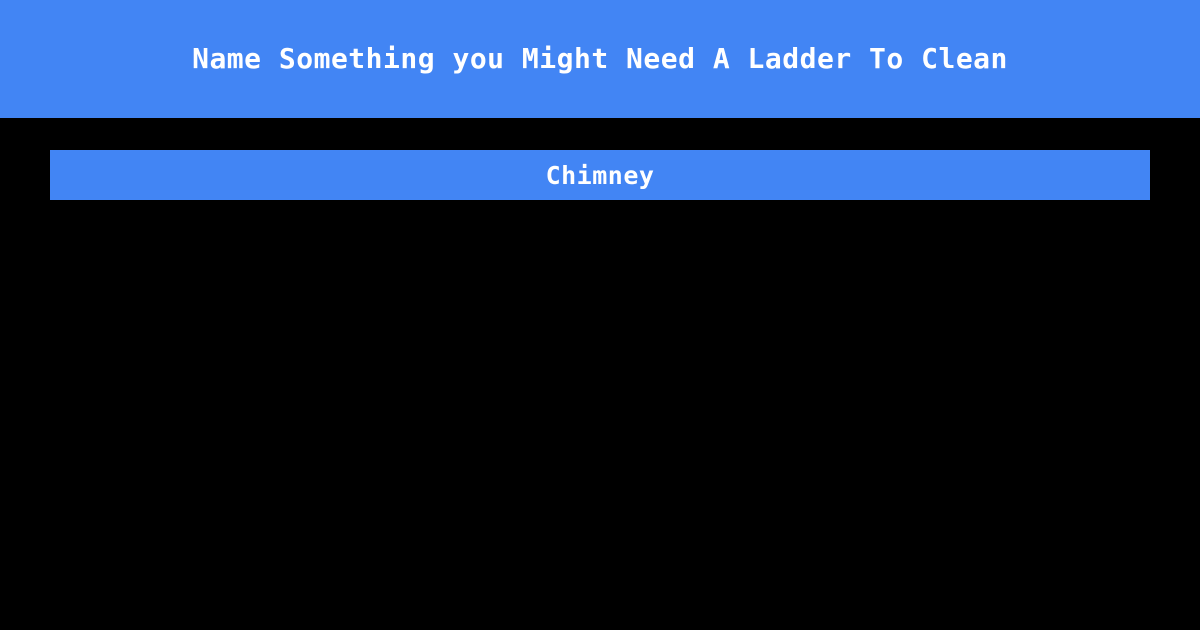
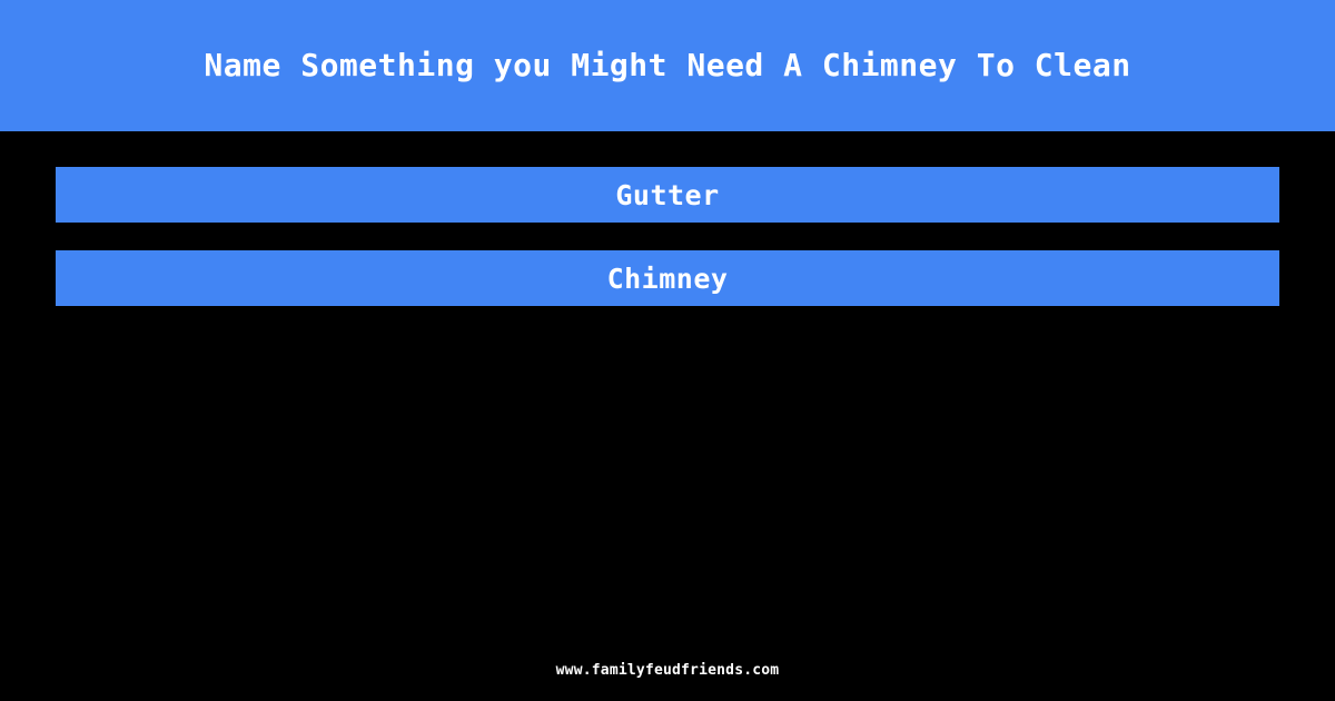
- Name Something you Might Need A Ladder To Clean
+ Name Something you Might Need A Chimney To Clean
+ Gutter
  Chimney
+ www.familyfeudfriends.com
